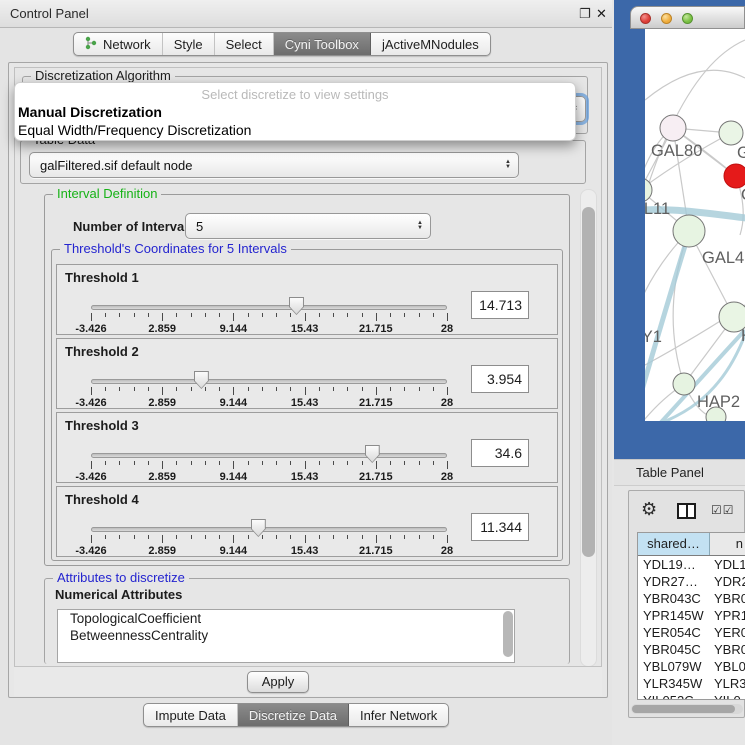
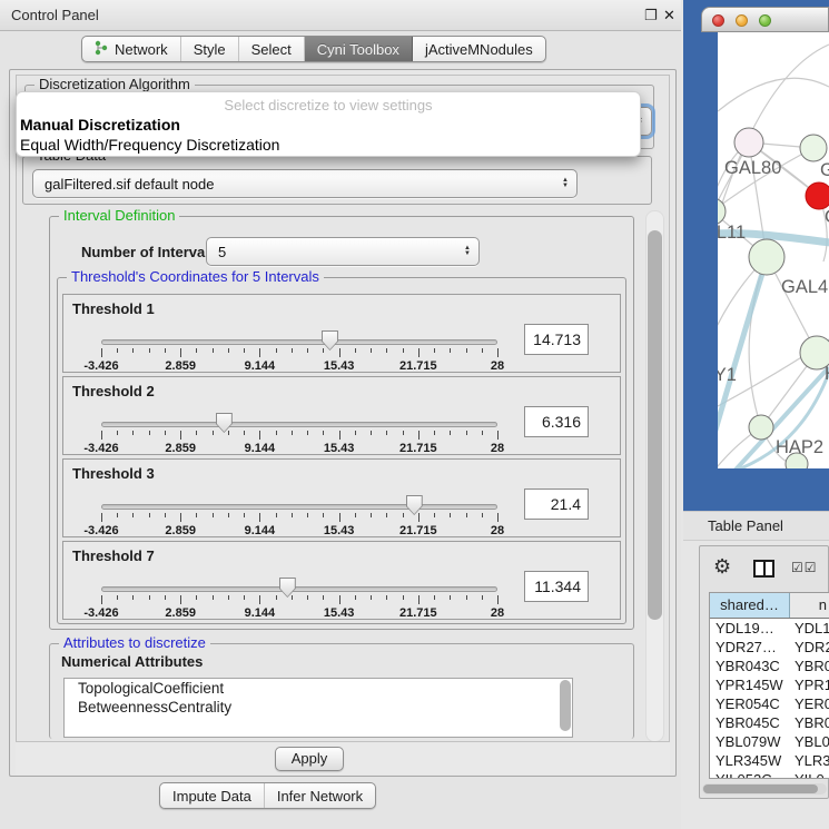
  Control Panel
  ❐
  ✕
  Network
  Style
  Select
  Cyni Toolbox
  jActiveMNodules
  Discretization Algorithm
  galFiltered.sif default node
  Select discretize to view settings
  Manual Discretization
  Equal Width/Frequency Discretization
  Interval Definition
  Number of Interva
  5
  Threshold's Coordinates for 5 Intervals
  Threshold 1
  -3.426
  2.859
  9.144
  15.43
  21.715
  28
  14.713
  Threshold 2
  -3.426
  2.859
  9.144
  15.43
  21.715
  28
- 3.954
+ 6.316
  Threshold 3
  -3.426
  2.859
  9.144
  15.43
  21.715
  28
- 34.6
+ 21.4
- Threshold 4
+ Threshold 7
  -3.426
  2.859
  9.144
  15.43
  21.715
  28
  11.344
  Attributes to discretize
  Numerical Attributes
  TopologicalCoefficient
  BetweennessCentrality
  Apply
  Impute Data
- Discretize Data
  Infer Network
  GAL80
  GAL4
  HAP2
  Table Panel
  ⚙
  ☑☑
  shared…
  n
  YDL19…
  YDL1
  YDR27…
  YDR
  YBR043C
  YBR0
  YPR145W
  YPR1
  YER054C
  YER0
  YBR045C
  YBR0
  YBL079W
  YBL0
  YLR345W
  YLR3
